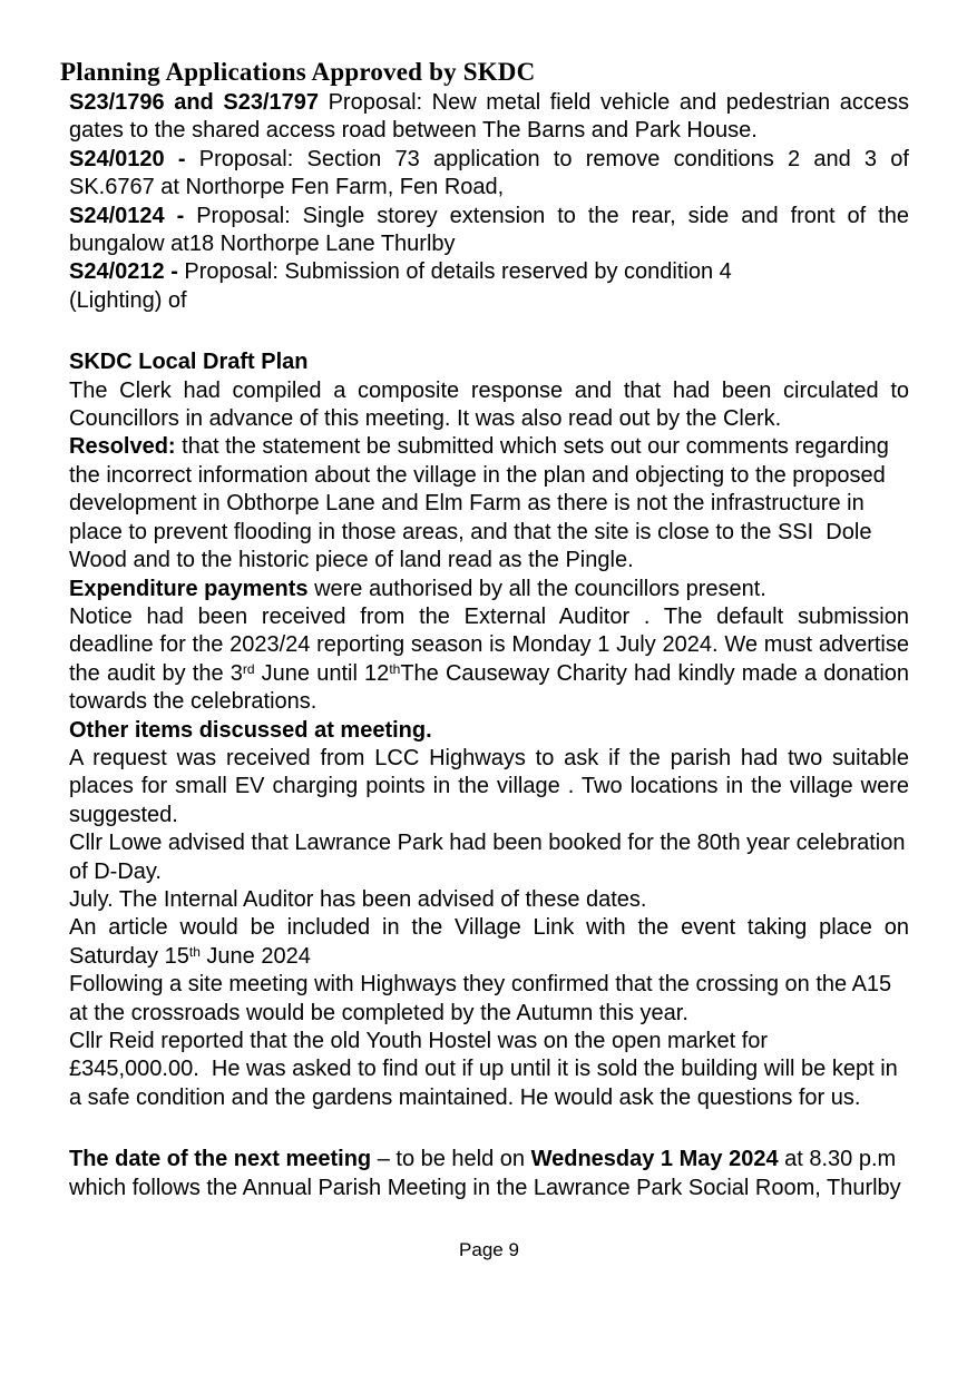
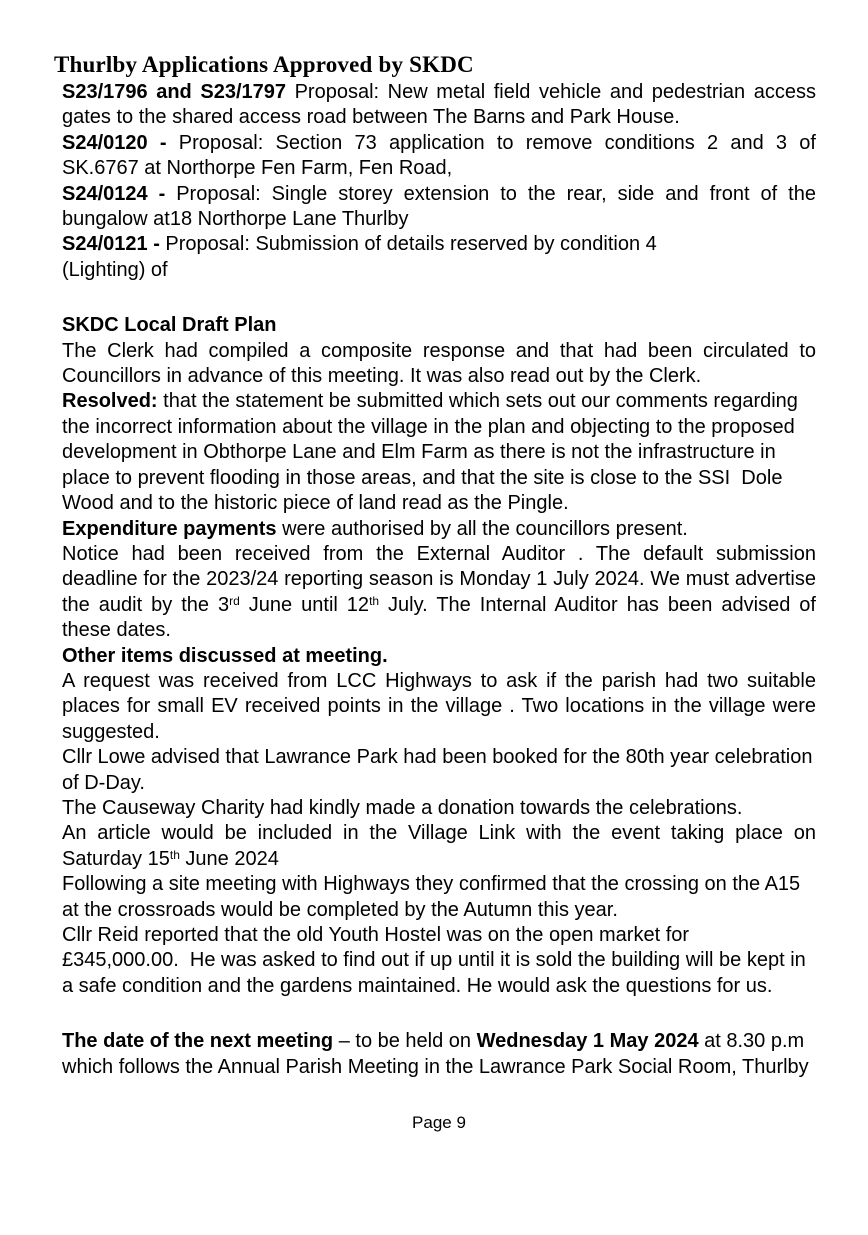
- Planning Applications Approved by SKDC
+ Thurlby Applications Approved by SKDC
  S23/1796 and S23/1797 Proposal: New metal field vehicle and pedestrian access gates to the shared access road between The Barns and Park House.
  S24/0120 - Proposal: Section 73 application to remove conditions 2 and 3 of SK.6767 at Northorpe Fen Farm, Fen Road,
  S24/0124 - Proposal: Single storey extension to the rear, side and front of the bungalow at18 Northorpe Lane Thurlby
- S24/0212 - Proposal: Submission of details reserved by condition 4
+ S24/0121 - Proposal: Submission of details reserved by condition 4
  (Lighting) of
  SKDC Local Draft Plan
  The Clerk had compiled a composite response and that had been circulated to Councillors in advance of this meeting. It was also read out by the Clerk.
  Resolved: that the statement be submitted which sets out our comments regarding the incorrect information about the village in the plan and objecting to the proposed development in Obthorpe Lane and Elm Farm as there is not the infrastructure in place to prevent flooding in those areas, and that the site is close to the SSI Dole Wood and to the historic piece of land read as the Pingle.
  Expenditure payments were authorised by all the councillors present.
- Notice had been received from the External Auditor . The default submission deadline for the 2023/24 reporting season is Monday 1 July 2024. We must advertise the audit by the 3rd June until 12thThe Causeway Charity had kindly made a donation towards the celebrations.
+ Notice had been received from the External Auditor . The default submission deadline for the 2023/24 reporting season is Monday 1 July 2024. We must advertise the audit by the 3rd June until 12th July. The Internal Auditor has been advised of these dates.
  Other items discussed at meeting.
- A request was received from LCC Highways to ask if the parish had two suitable places for small EV charging points in the village . Two locations in the village were suggested.
+ A request was received from LCC Highways to ask if the parish had two suitable places for small EV received points in the village . Two locations in the village were suggested.
  Cllr Lowe advised that Lawrance Park had been booked for the 80th year celebration of D-Day.
- July. The Internal Auditor has been advised of these dates.
+ The Causeway Charity had kindly made a donation towards the celebrations.
  An article would be included in the Village Link with the event taking place on Saturday 15th June 2024
  Following a site meeting with Highways they confirmed that the crossing on the A15 at the crossroads would be completed by the Autumn this year.
  Cllr Reid reported that the old Youth Hostel was on the open market for £345,000.00. He was asked to find out if up until it is sold the building will be kept in a safe condition and the gardens maintained. He would ask the questions for us.
  The date of the next meeting – to be held on Wednesday 1 May 2024 at 8.30 p.m which follows the Annual Parish Meeting in the Lawrance Park Social Room, Thurlby
  Page 9
